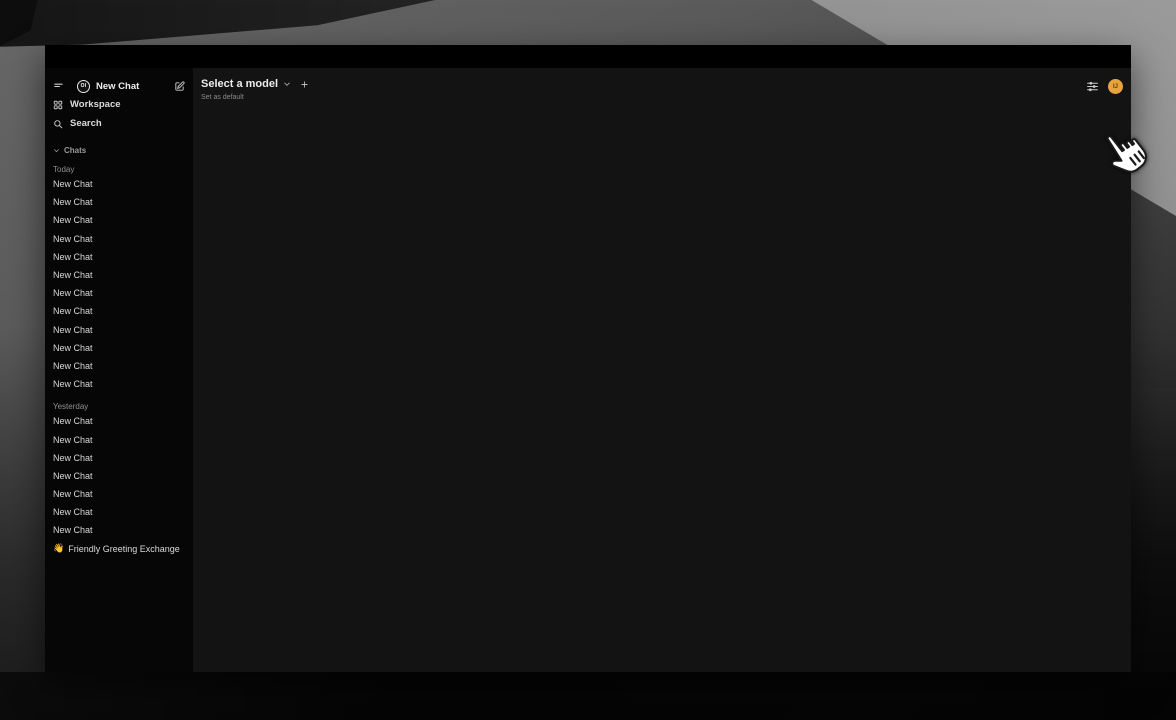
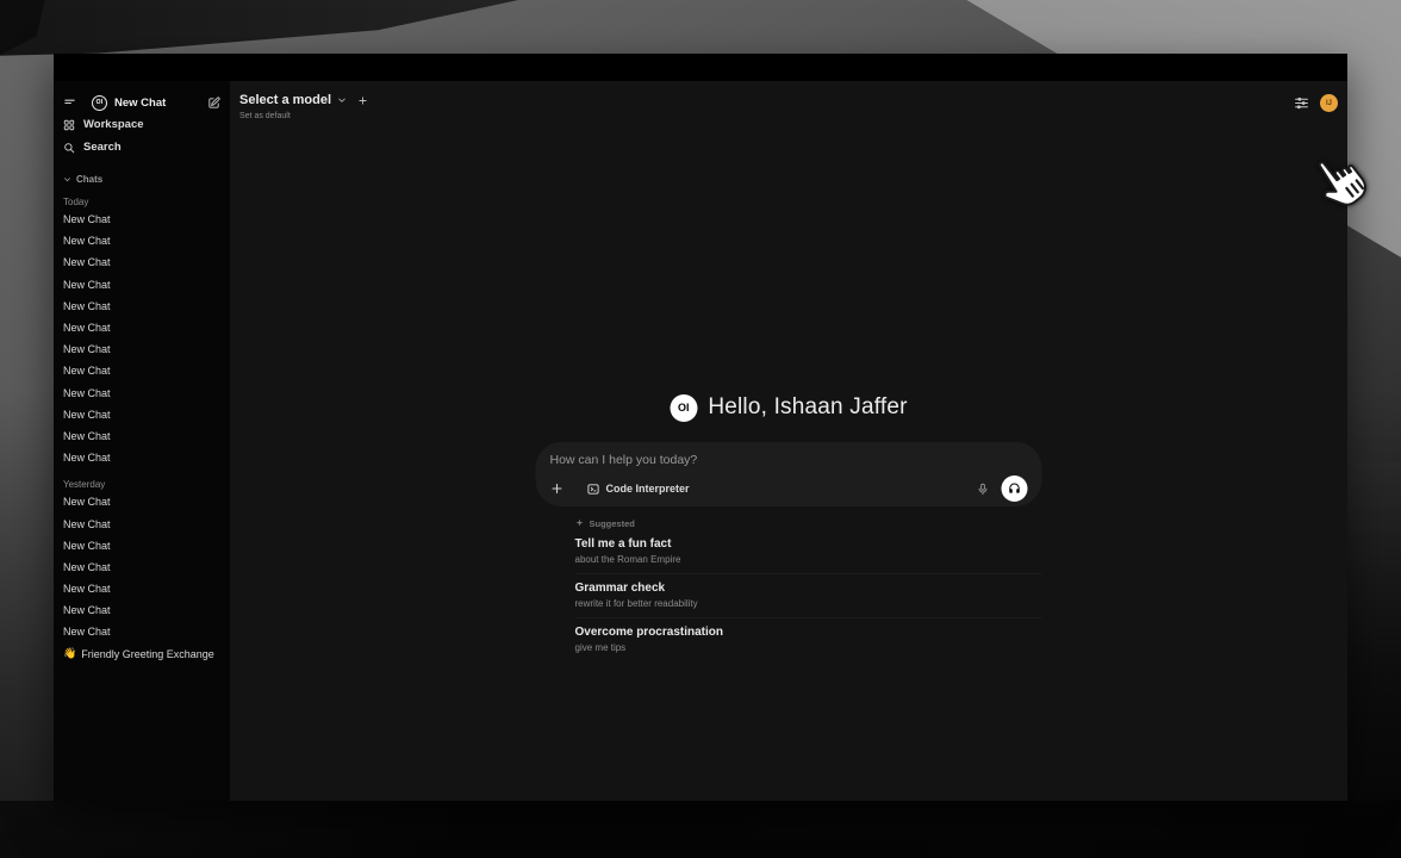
  New Chat
  Workspace
  Search
  Chats
  Today
  New Chat
  New Chat
  New Chat
  New Chat
  New Chat
  New Chat
  New Chat
  New Chat
  New Chat
  New Chat
  New Chat
  New Chat
  Yesterday
  New Chat
  New Chat
  New Chat
  New Chat
  New Chat
  New Chat
  New Chat
  👋
  Friendly Greeting Exchange
  Select a model
+ OI
+ Hello, Ishaan Jaffer
+ How can I help you today?
+ Code Interpreter
+ Suggested
+ Tell me a fun fact
+ about the Roman Empire
+ Grammar check
+ rewrite it for better readability
+ Overcome procrastination
+ give me tips
